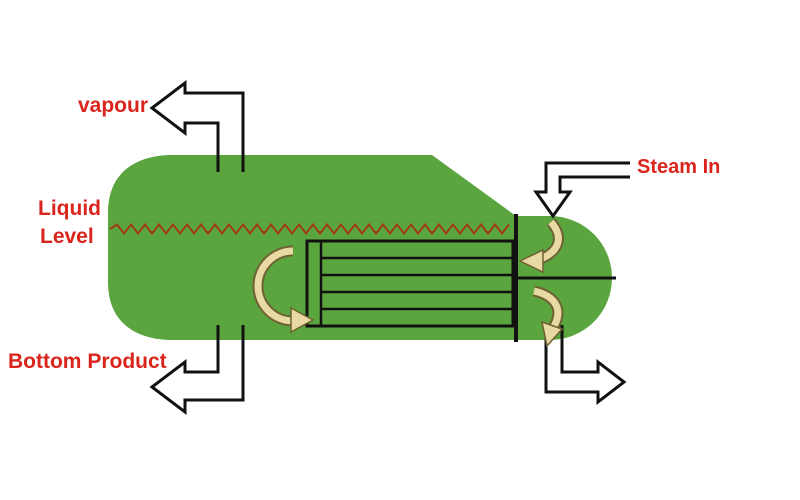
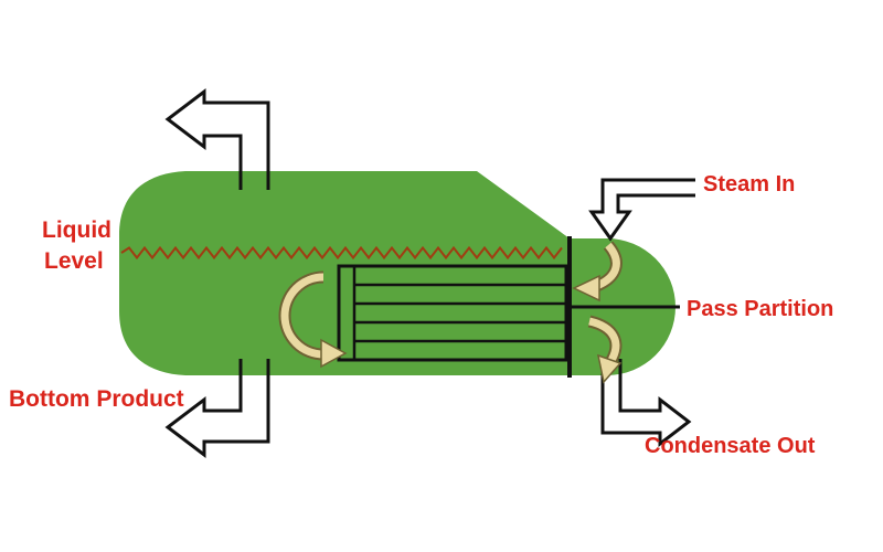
- vapour
  Liquid
  Level
  Bottom Product
  Steam In
+ Pass Partition
+ Condensate Out
